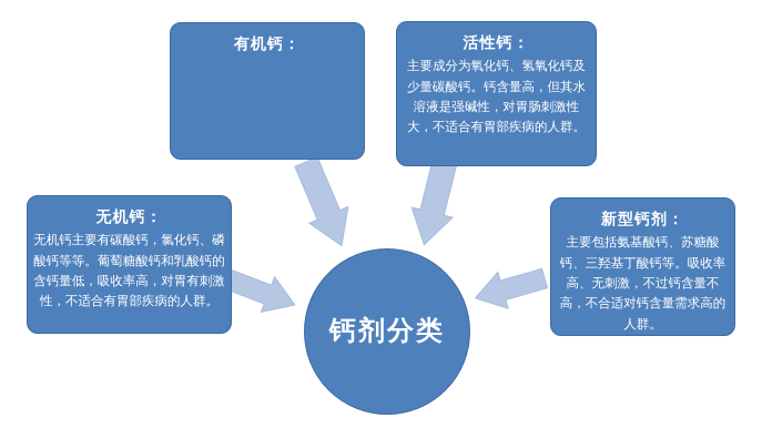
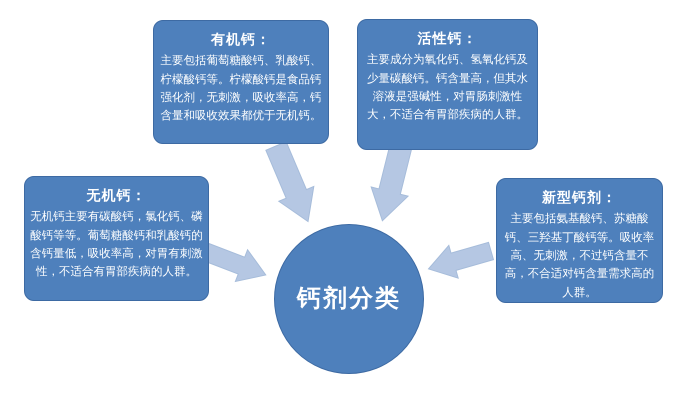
  有机钙：
+ 主要包括葡萄糖酸钙、乳酸钙、柠檬酸钙等。柠檬酸钙是食品钙强化剂，无刺激，吸收率高，钙含量和吸收效果都优于无机钙。
  活性钙：
  主要成分为氧化钙、氢氧化钙及少量碳酸钙。钙含量高，但其水溶液是强碱性，对胃肠刺激性大，不适合有胃部疾病的人群。
  无机钙：
  无机钙主要有碳酸钙，氯化钙、磷酸钙等等。葡萄糖酸钙和乳酸钙的含钙量低，吸收率高，对胃有刺激性，不适合有胃部疾病的人群。
  新型钙剂：
  主要包括氨基酸钙、苏糖酸钙、三羟基丁酸钙等。吸收率高、无刺激，不过钙含量不高，不合适对钙含量需求高的人群。
  钙剂分类
